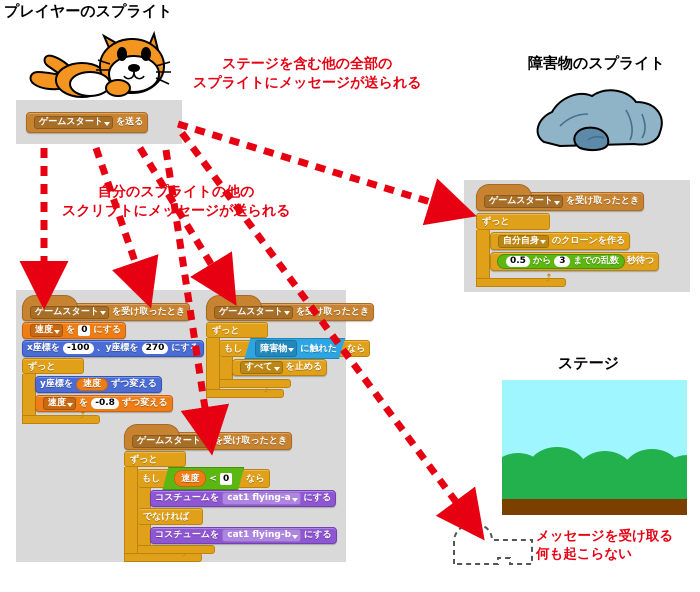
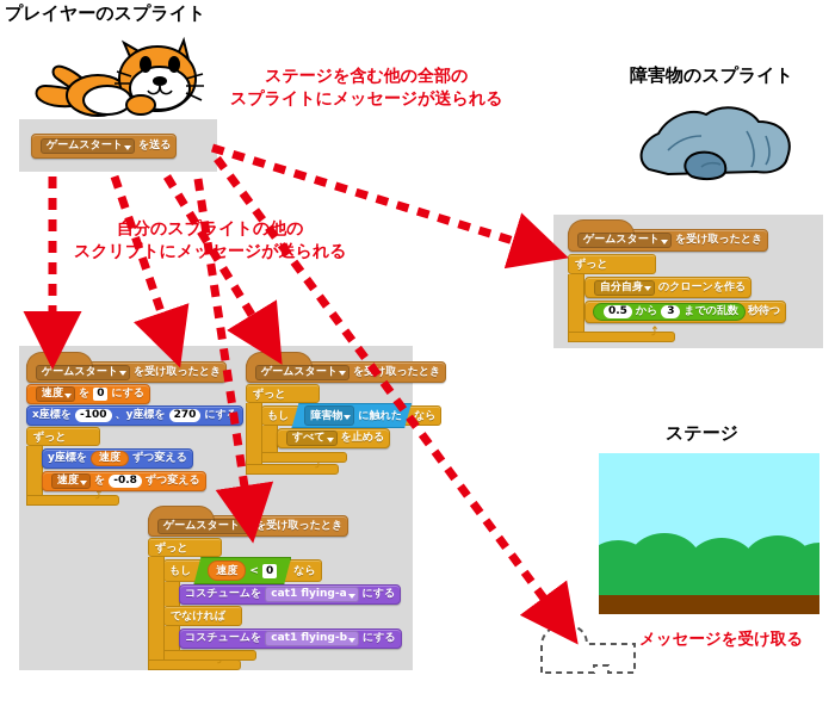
  プレイヤーのスプライト
  障害物のスプライト
  ステージ
  ゲームスタート
  を送る
  ステージを含む他の全部の
  スプライトにメッセージが送られる
  自分のスプライトの他の
  スクリプトにメッセージがられる
  ゲームスタート
  を受け取ったとき
  ずっと
  ⤴
  自分自身
  のクローンを作る
  0.5
  から
  3
  までの乱数
  秒待つ
  ゲームスタート
  を受け取ったとき
  速度
  を
  0
  にする
  x座標を
  -100
  、y座標を
  270
  ずっと
  ⤴
  y座標を
  速度
  ずつ変える
  速度
  を
  -0.8
  ずつ変える
  ゲームスタート
  を受取ったとき
  ずっと
  ⤴
  もし
  障害物
  に触れた
  なら
  すべて
  を止める
  ゲームスタート
  を受け取ったとき
  ずっと
  もし
  速度
  <
  0
  なら
  コスチュームを
  cat1 flying-a
  にする
  でなければ
  コスチュームを
  cat1 flying-b
  にする
  メッセージを受け取る
- 何も起こらない
